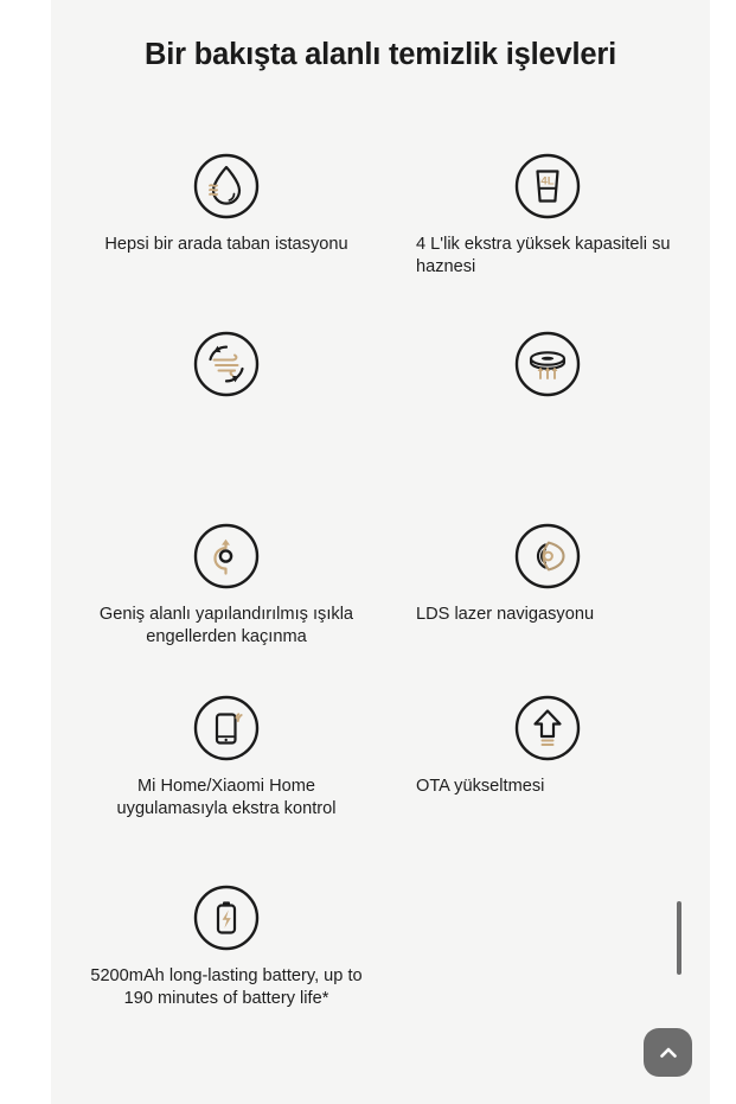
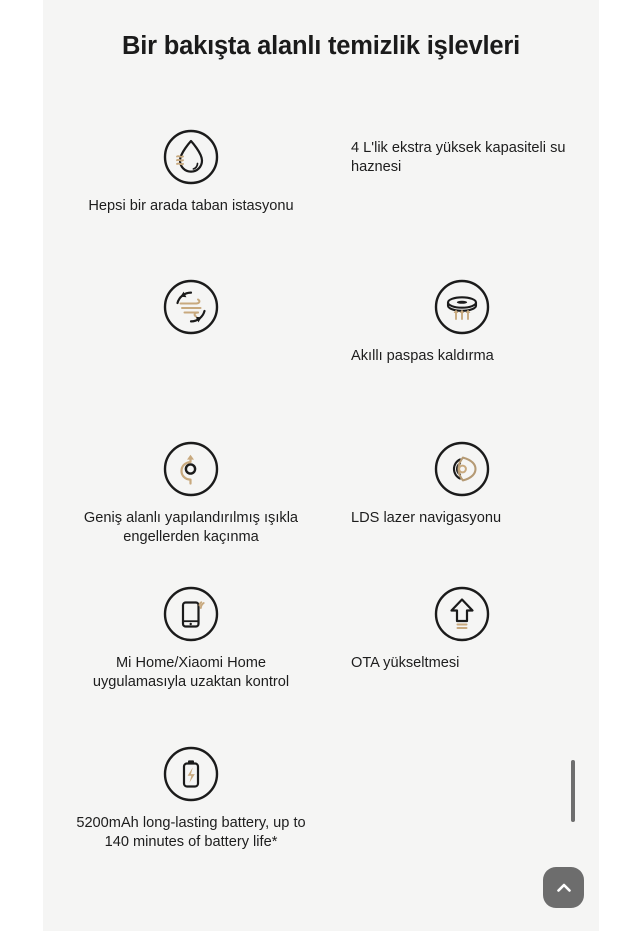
  Bir bakışta alanlı temizlik işlevleri
  Hepsi bir arada taban istasyonu
- 4L
  4 L'lik ekstra yüksek kapasiteli su haznesi
+ Akıllı paspas kaldırma
  Geniş alanlı yapılandırılmış ışıkla engellerden kaçınma
  LDS lazer navigasyonu
- Mi Home/Xiaomi Home uygulamasıyla ekstra kontrol
+ Mi Home/Xiaomi Home uygulamasıyla uzaktan kontrol
  OTA yükseltmesi
- 5200mAh long-lasting battery, up to 190 minutes of battery life*
+ 5200mAh long-lasting battery, up to 140 minutes of battery life*
